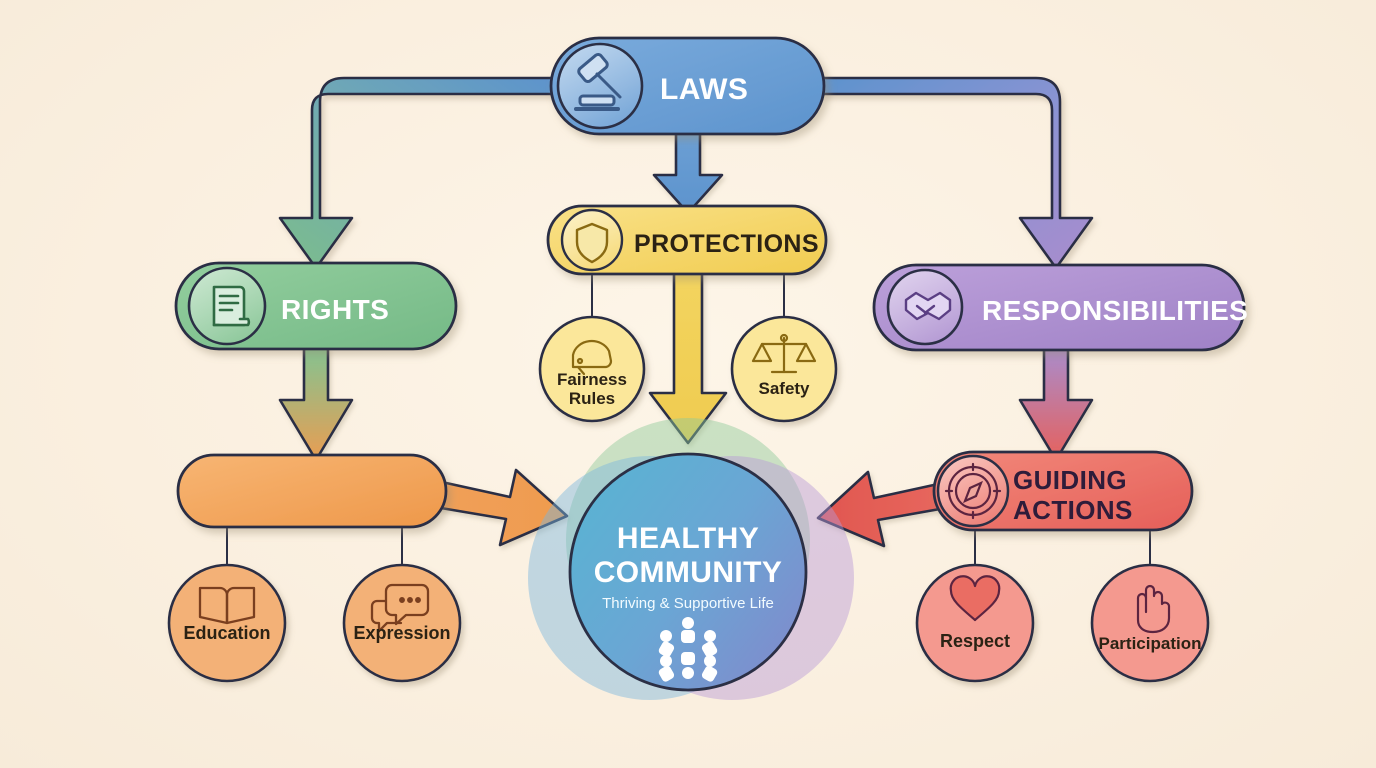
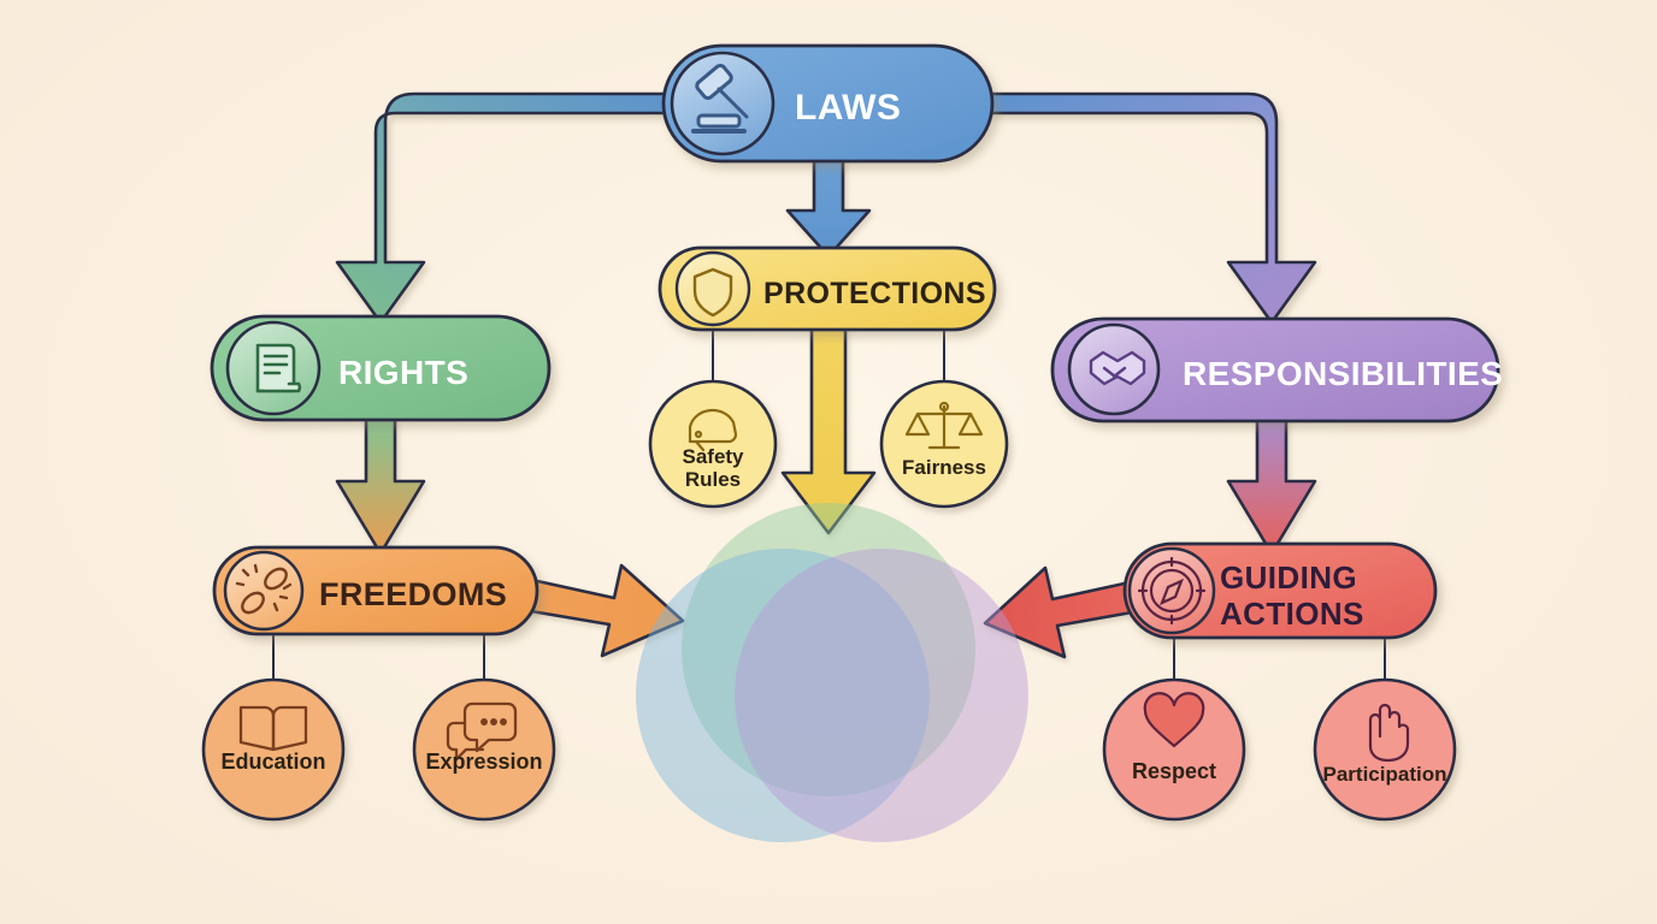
- HEALTHY
- COMMUNITY
- Thriving & Supportive Life
  LAWS
  RIGHTS
  PROTECTIONS
  RESPONSIBILITIES
+ FREEDOMS
  GUIDING
  ACTIONS
- Fairness
+ Safety
  Rules
- Safety
+ Fairness
  Education
  Expression
  Respect
  Participation
